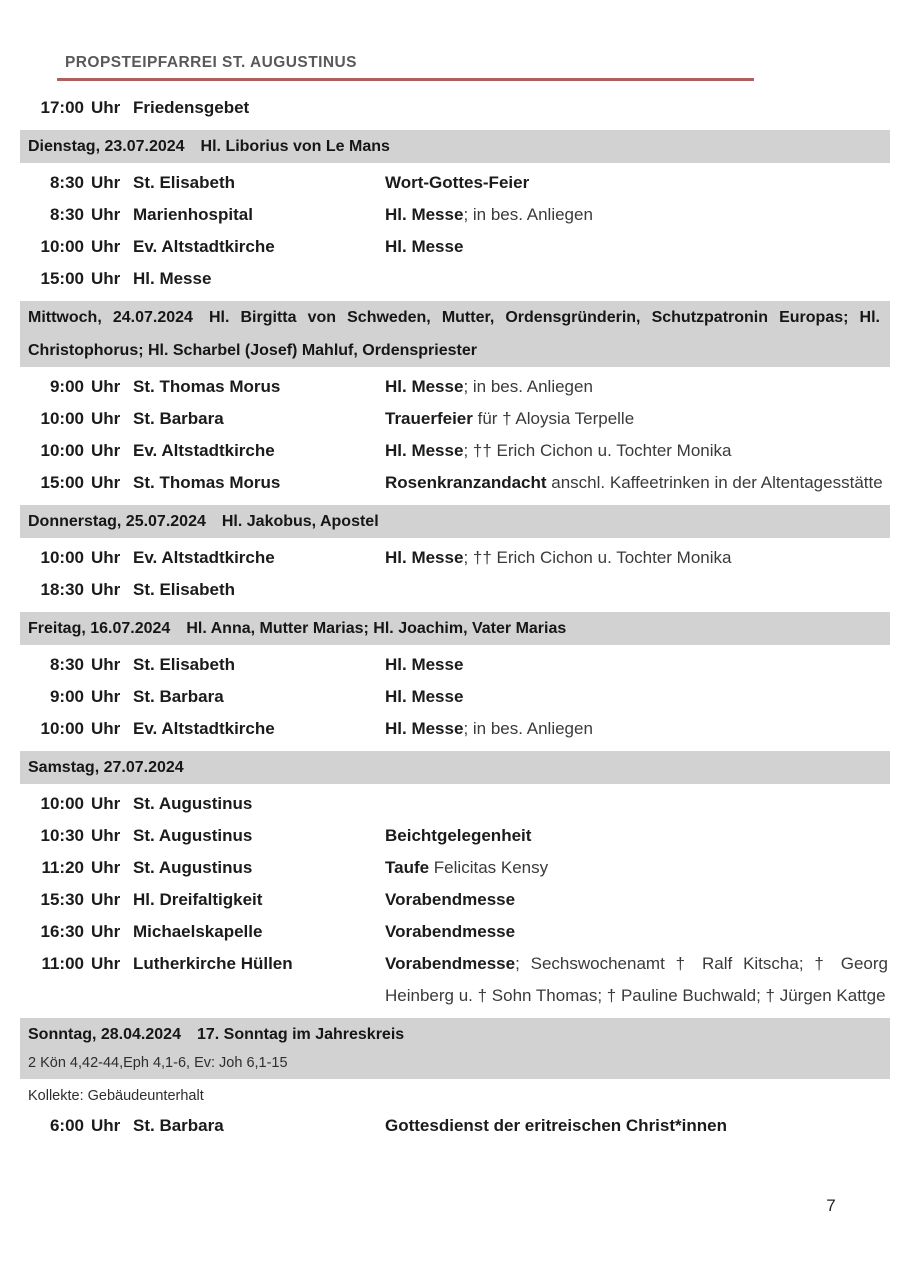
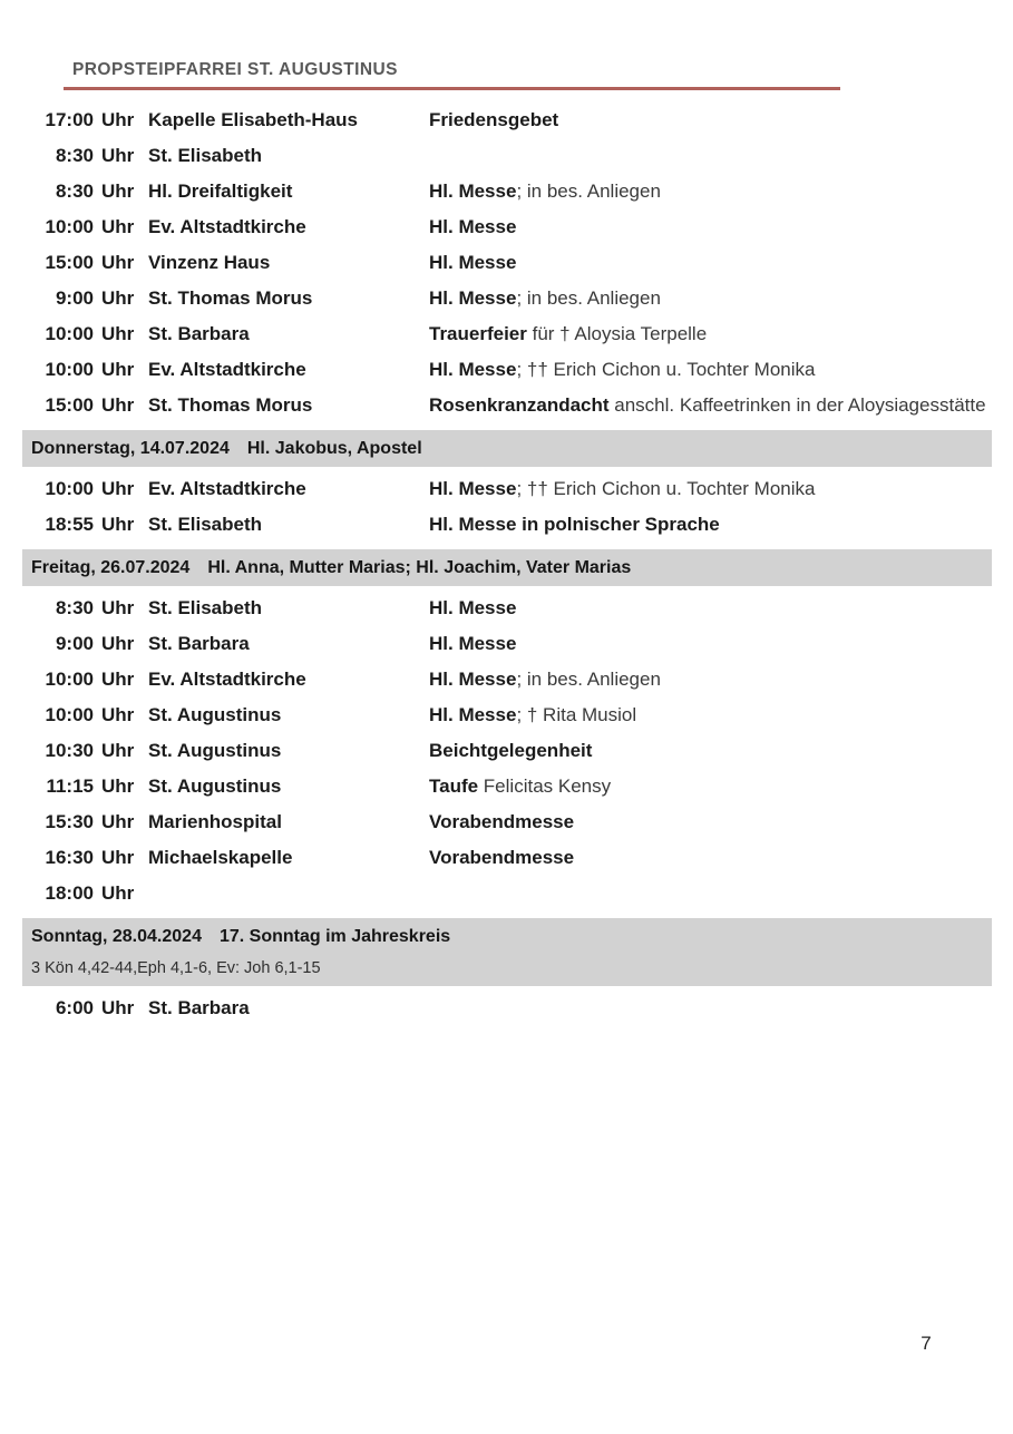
  PROPSTEIPFARREI ST. AUGUSTINUS
  17:00
  Uhr
+ Kapelle Elisabeth-Haus
  Friedensgebet
- Dienstag, 23.07.2024 Hl. Liborius von Le Mans
  8:30
  Uhr
  St. Elisabeth
- Wort-Gottes-Feier
  8:30
  Uhr
- Marienhospital
+ Hl. Dreifaltigkeit
  Hl. Messe; in bes. Anliegen
  10:00
  Uhr
  Ev. Altstadtkirche
  Hl. Messe
  15:00
  Uhr
+ Vinzenz Haus
  Hl. Messe
- Mittwoch, 24.07.2024 Hl. Birgitta von Schweden, Mutter, Ordensgründerin, Schutzpatronin Eu­ropas; Hl. Christophorus; Hl. Scharbel (Josef) Mahluf, Ordenspriester
  9:00
  Uhr
  St. Thomas Morus
  Hl. Messe; in bes. Anliegen
  10:00
  Uhr
  St. Barbara
  Trauerfeier für † Aloysia Terpelle
  10:00
  Uhr
  Ev. Altstadtkirche
  Hl. Messe; †† Erich Cichon u. Tochter Monika
  15:00
  Uhr
  St. Thomas Morus
- Rosenkranzandacht anschl. Kaffeetrinken in der Altenta­gesstätte
+ Rosenkranzandacht anschl. Kaffeetrinken in der Aloysia­gesstätte
- Donnerstag, 25.07.2024 Hl. Jakobus, Apostel
+ Donnerstag, 14.07.2024 Hl. Jakobus, Apostel
  10:00
  Uhr
  Ev. Altstadtkirche
  Hl. Messe; †† Erich Cichon u. Tochter Monika
- 18:30
+ 18:55
  Uhr
  St. Elisabeth
+ Hl. Messe in polnischer Sprache
- Freitag, 16.07.2024 Hl. Anna, Mutter Marias; Hl. Joachim, Vater Marias
+ Freitag, 26.07.2024 Hl. Anna, Mutter Marias; Hl. Joachim, Vater Marias
  8:30
  Uhr
  St. Elisabeth
  Hl. Messe
  9:00
  Uhr
  St. Barbara
  Hl. Messe
  10:00
  Uhr
  Ev. Altstadtkirche
  Hl. Messe; in bes. Anliegen
- Samstag, 27.07.2024
  10:00
  Uhr
  St. Augustinus
+ Hl. Messe; † Rita Musiol
  10:30
  Uhr
  St. Augustinus
  Beichtgelegenheit
- 11:20
+ 11:15
  Uhr
  St. Augustinus
  Taufe Felicitas Kensy
  15:30
  Uhr
- Hl. Dreifaltigkeit
+ Marienhospital
  Vorabendmesse
  16:30
  Uhr
  Michaelskapelle
  Vorabendmesse
- 11:00
+ 18:00
  Uhr
- Lutherkirche Hüllen
- Vorabendmesse; Sechswochenamt † Ralf Kitscha; † Georg Heinberg u. † Sohn Thomas; † Pauline Buchwald; † Jürgen Kattge
  Sonntag, 28.04.2024 17. Sonntag im Jahreskreis
- 2 Kön 4,42-44,Eph 4,1-6, Ev: Joh 6,1-15
+ 3 Kön 4,42-44,Eph 4,1-6, Ev: Joh 6,1-15
- Kollekte: Gebäudeunterhalt
  6:00
  Uhr
  St. Barbara
- Gottesdienst der eritreischen Christ*innen
  7
